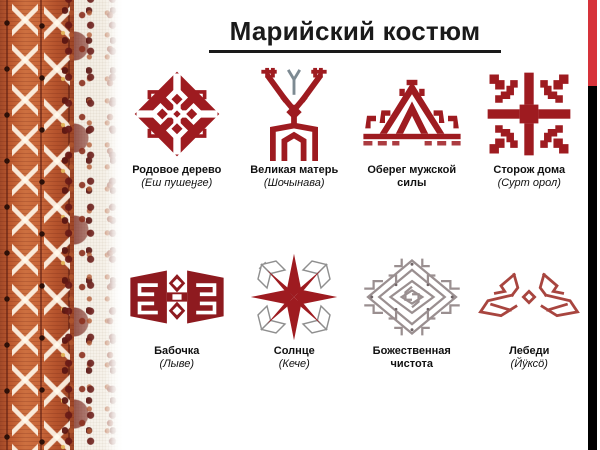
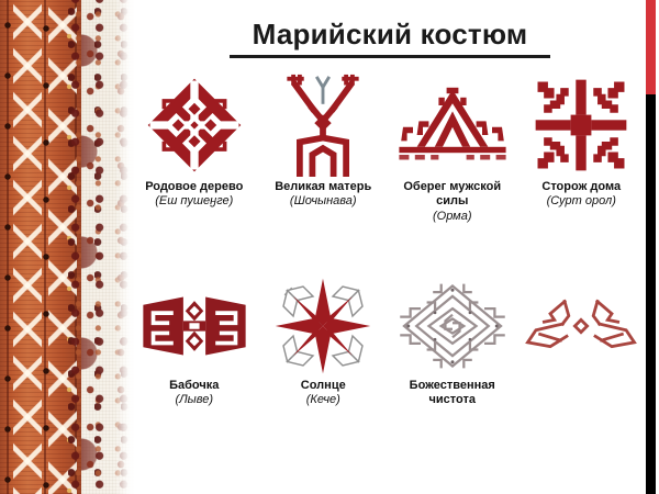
  Марийский костюм
  Родовое дерево
  (Еш пушеӈге)
  Великая матерь
  (Шочынава)
  Оберег мужской силы
+ (Орма)
  Сторож дома
  (Сурт орол)
  Бабочка
  (Лыве)
  Солнце
  (Кече)
  Божественная чистота
- Лебеди
- (Йӱксӧ)
